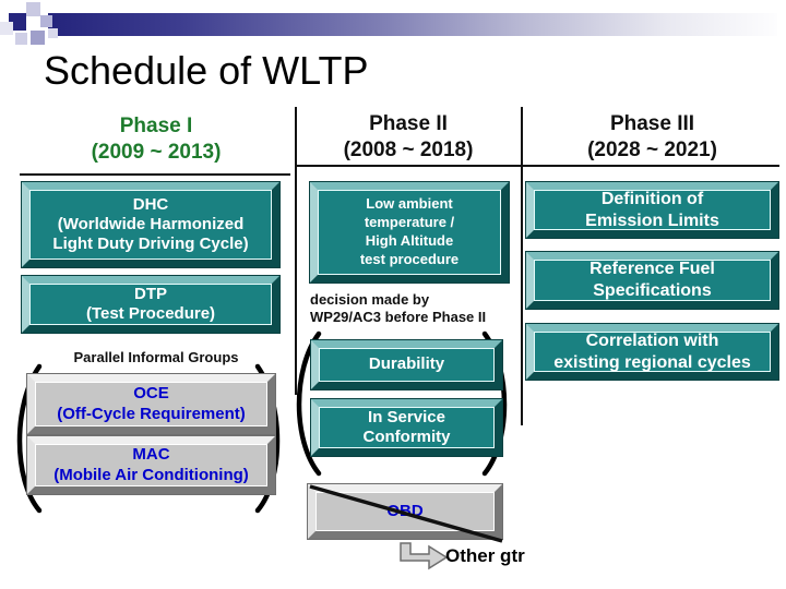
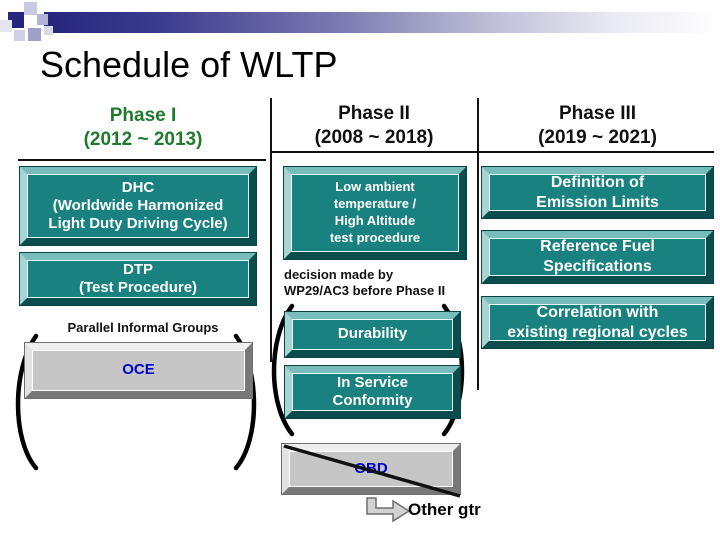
  Schedule of WLTP
  Phase I
- (2009 ~ 2013)
+ (2012 ~ 2013)
  Phase II
  (2008 ~ 2018)
  Phase III
- (2028 ~ 2021)
+ (2019 ~ 2021)
  DHC
  (Worldwide Harmonized
  Light Duty Driving Cycle)
  DTP
  (Test Procedure)
  Parallel Informal Groups
  OCE
- (Off-Cycle Requirement)
- MAC
- (Mobile Air Conditioning)
  Low ambient
  temperature /
  High Altitude
  test procedure
  decision made by
  WP29/AC3 before Phase II
  Durability
  In Service
  Conformity
  Other gtr
  Definition of
  Emission Limits
  Reference Fuel
  Specifications
  Correlation with
  existing regional cycles
